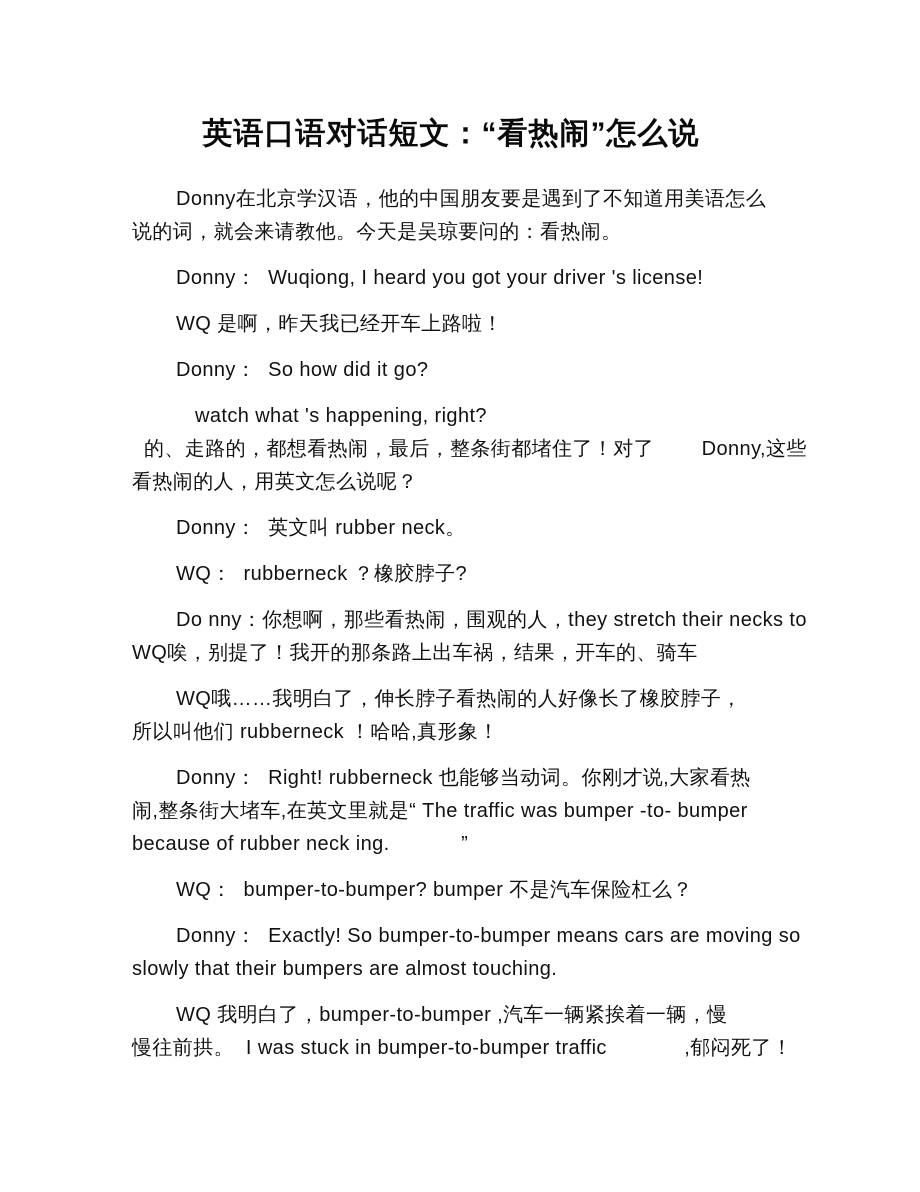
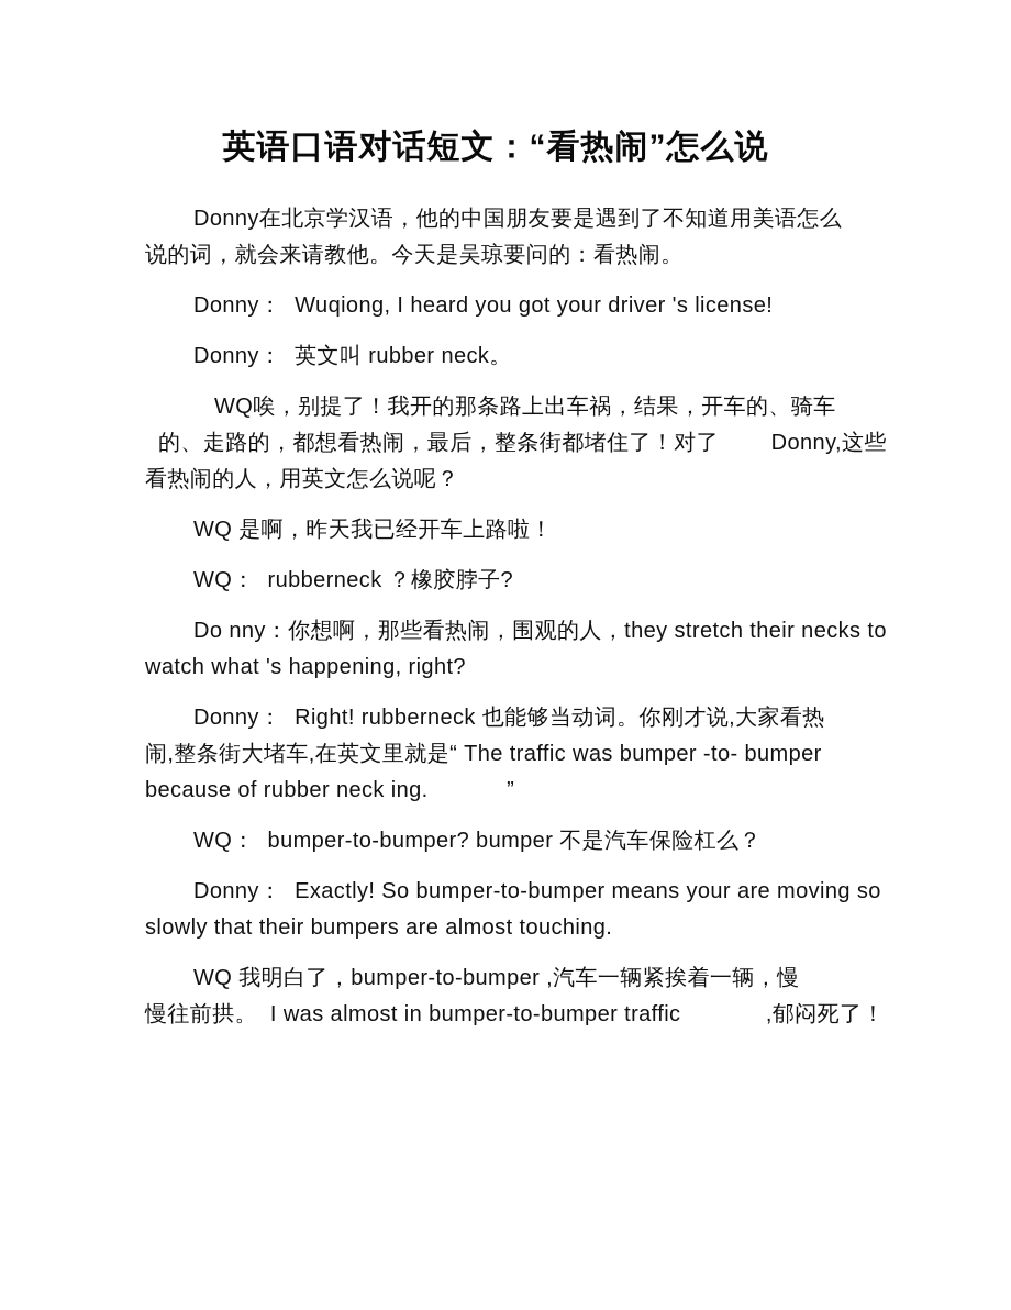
  英语口语对话短文：“看热闹”怎么说
  Donny在北京学汉语，他的中国朋友要是遇到了不知道用美语怎么
  说的词，就会来请教他。今天是吴琼要问的：看热闹。
  Donny： Wuqiong, I heard you got your driver 's license!
- WQ 是啊，昨天我已经开车上路啦！
+ Donny： 英文叫 rubber neck。
- Donny： So how did it go?
- watch what 's happening, right?
+ WQ唉，别提了！我开的那条路上出车祸，结果，开车的、骑车
  的、走路的，都想看热闹，最后，整条街都堵住了！对了 Donny,这些
  看热闹的人，用英文怎么说呢？
- Donny： 英文叫 rubber neck。
+ WQ 是啊，昨天我已经开车上路啦！
  WQ： rubberneck ？橡胶脖子?
  Do nny：你想啊，那些看热闹，围观的人，they stretch their necks to
- WQ唉，别提了！我开的那条路上出车祸，结果，开车的、骑车
+ watch what 's happening, right?
- WQ哦……我明白了，伸长脖子看热闹的人好像长了橡胶脖子，
- 所以叫他们 rubberneck ！哈哈,真形象！
  Donny： Right! rubberneck 也能够当动词。你刚才说,大家看热
  闹,整条街大堵车,在英文里就是“ The traffic was bumper -to- bumper
  because of rubber neck ing. ”
  WQ： bumper-to-bumper? bumper 不是汽车保险杠么？
- Donny： Exactly! So bumper-to-bumper means cars are moving so
+ Donny： Exactly! So bumper-to-bumper means your are moving so
  slowly that their bumpers are almost touching.
  WQ 我明白了，bumper-to-bumper ,汽车一辆紧挨着一辆，慢
- 慢往前拱。 I was stuck in bumper-to-bumper traffic ,郁闷死了！
+ 慢往前拱。 I was almost in bumper-to-bumper traffic ,郁闷死了！
